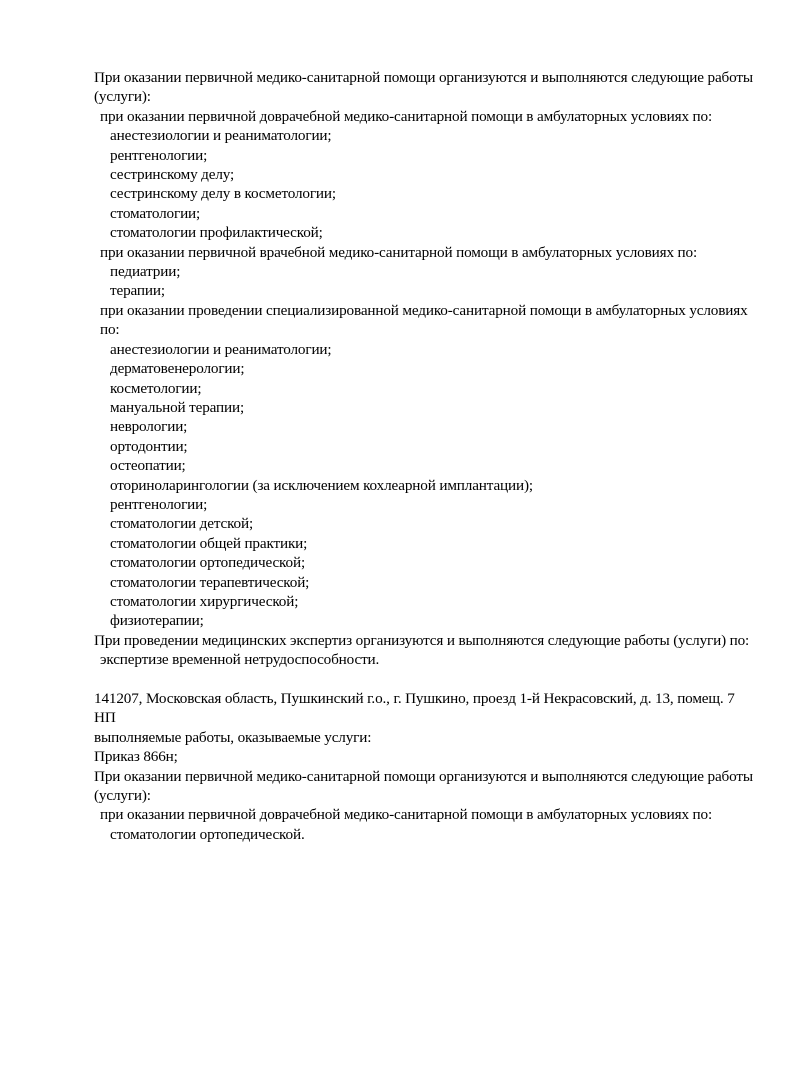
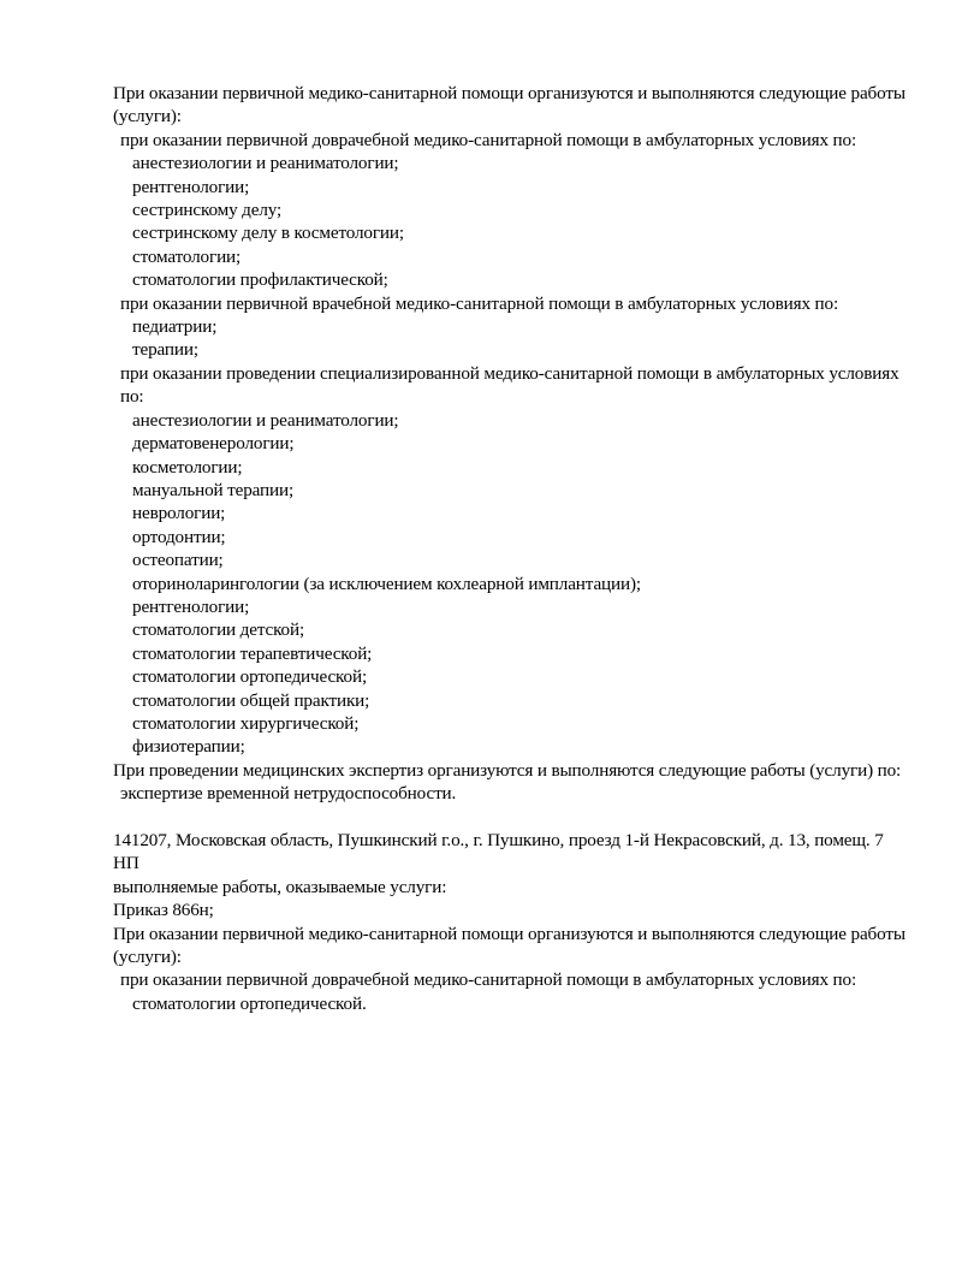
  При оказании первичной медико-санитарной помощи организуются и выполняются следующие работы (услуги):
  при оказании первичной доврачебной медико-санитарной помощи в амбулаторных условиях по:
  анестезиологии и реаниматологии;
  рентгенологии;
  сестринскому делу;
  сестринскому делу в косметологии;
  стоматологии;
  стоматологии профилактической;
  при оказании первичной врачебной медико-санитарной помощи в амбулаторных условиях по:
  педиатрии;
  терапии;
  при оказании проведении специализированной медико-санитарной помощи в амбулаторных условиях по:
  анестезиологии и реаниматологии;
  дерматовенерологии;
  косметологии;
  мануальной терапии;
  неврологии;
  ортодонтии;
  остеопатии;
  оториноларингологии (за исключением кохлеарной имплантации);
  рентгенологии;
  стоматологии детской;
- стоматологии общей практики;
+ стоматологии терапевтической;
  стоматологии ортопедической;
- стоматологии терапевтической;
+ стоматологии общей практики;
  стоматологии хирургической;
  физиотерапии;
  При проведении медицинских экспертиз организуются и выполняются следующие работы (услуги) по:
  экспертизе временной нетрудоспособности.
  141207, Московская область, Пушкинский г.о., г. Пушкино, проезд 1-й Некрасовский, д. 13, помещ. 7 НП
  выполняемые работы, оказываемые услуги:
  Приказ 866н;
  При оказании первичной медико-санитарной помощи организуются и выполняются следующие работы (услуги):
  при оказании первичной доврачебной медико-санитарной помощи в амбулаторных условиях по:
  стоматологии ортопедической.
